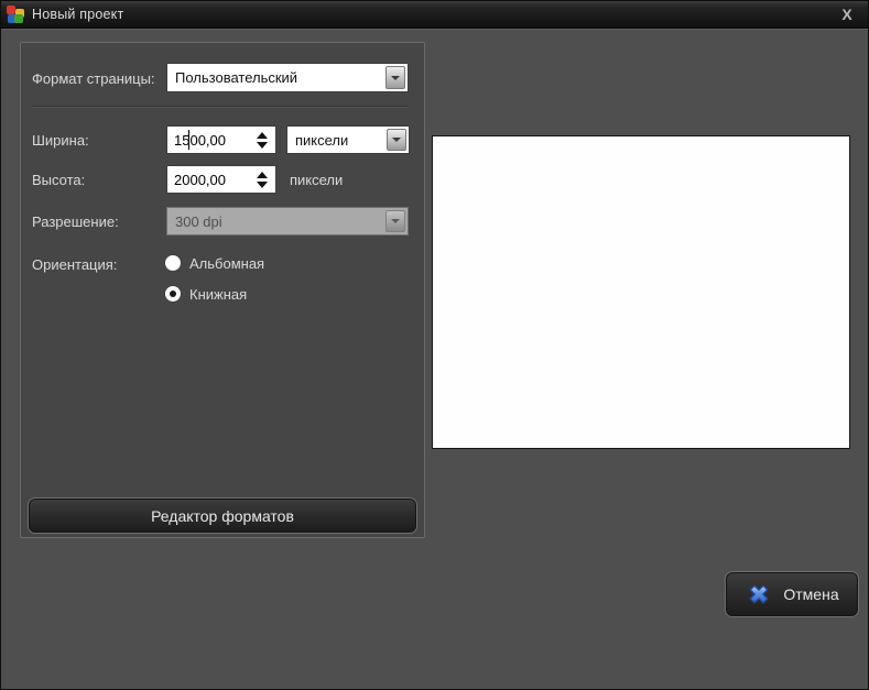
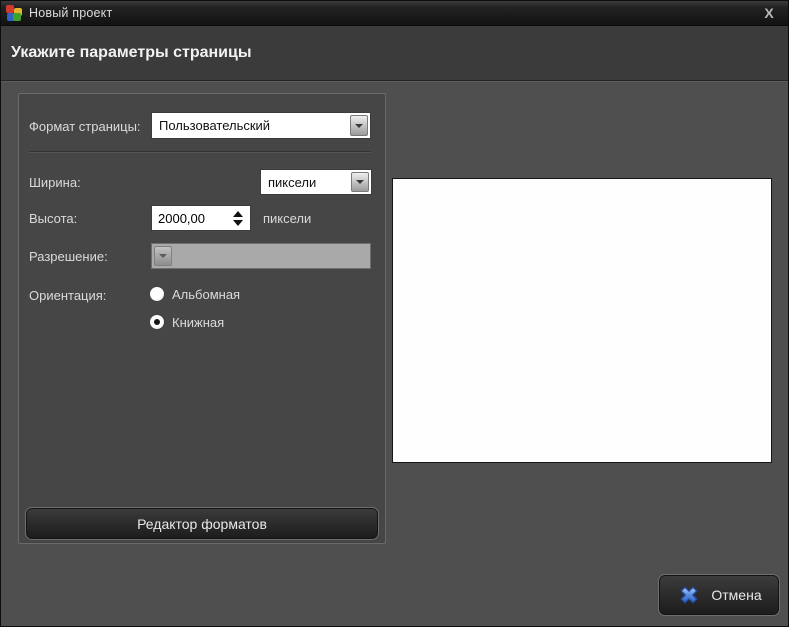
  Новый проект
  X
+ Укажите параметры страницы
  Формат страницы:
  Пользовательский
  Ширина:
- 1500,00
  пиксели
  Высота:
  2000,00
  пиксели
  Разрешение:
- 300 dpi
  Ориентация:
  Альбомная
  Книжная
  Редактор форматов
  Отмена
